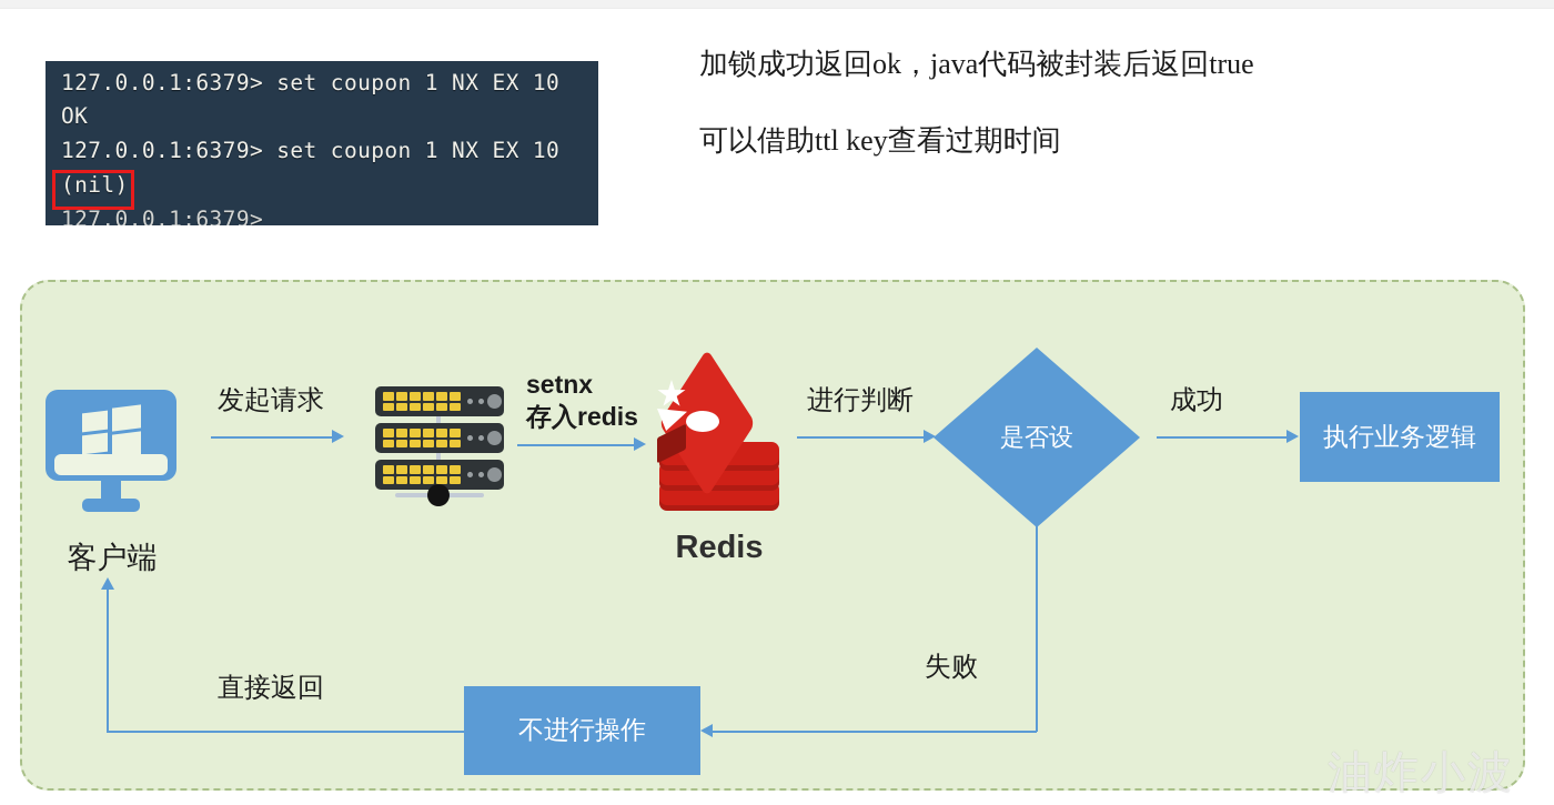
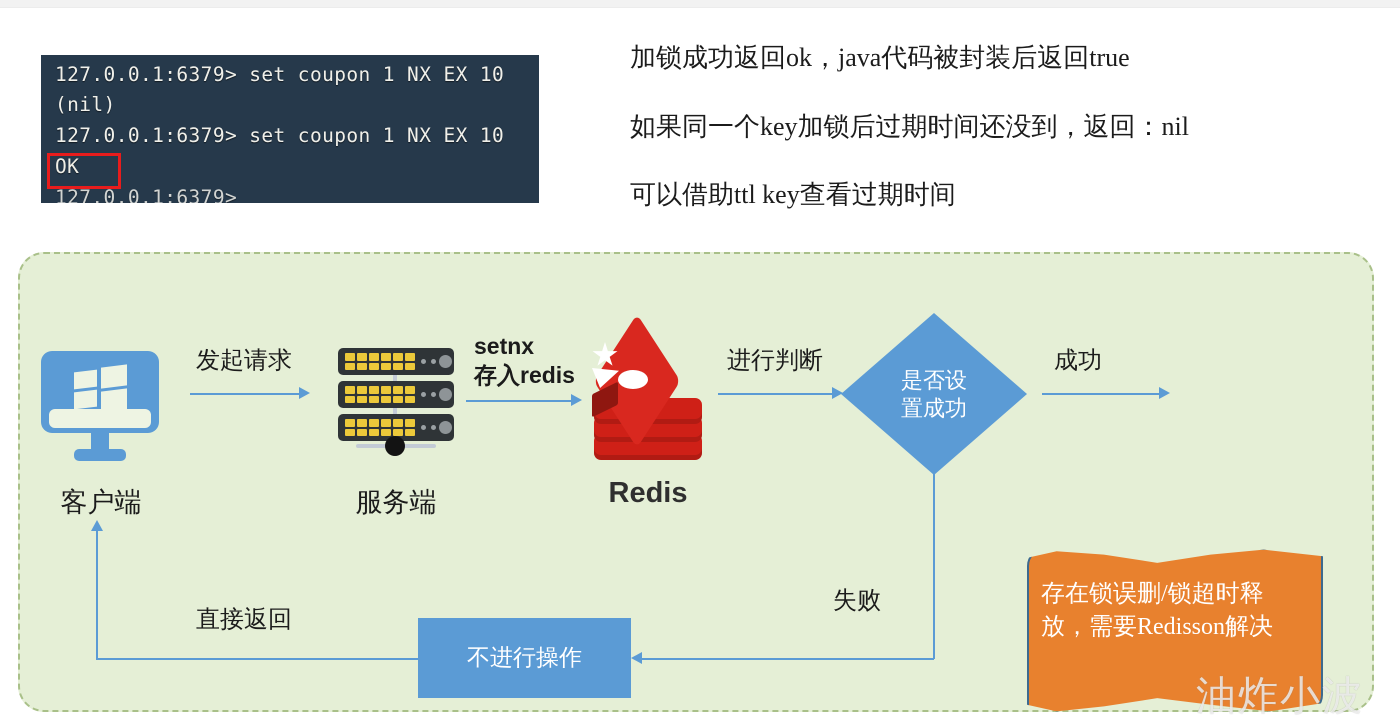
  127.0.0.1:6379> set coupon 1 NX EX 10
- OK
+ (nil)
  127.0.0.1:6379> set coupon 1 NX EX 10
- (nil)
+ OK
  127.0.0.1:6379>
  加锁成功返回ok，java代码被封装后返回true
+ 如果同一个key加锁后过期时间还没到，返回：nil
  可以借助ttl key查看过期时间
  客户端
  发起请求
+ 服务端
  setnx
  存入redis
  Redis
  进行判断
  是否设
+ 置成功
  成功
- 执行业务逻辑
  失败
  不进行操作
  直接返回
+ 存在锁误删/锁超时释放，需要Redisson解决
  油炸小波
